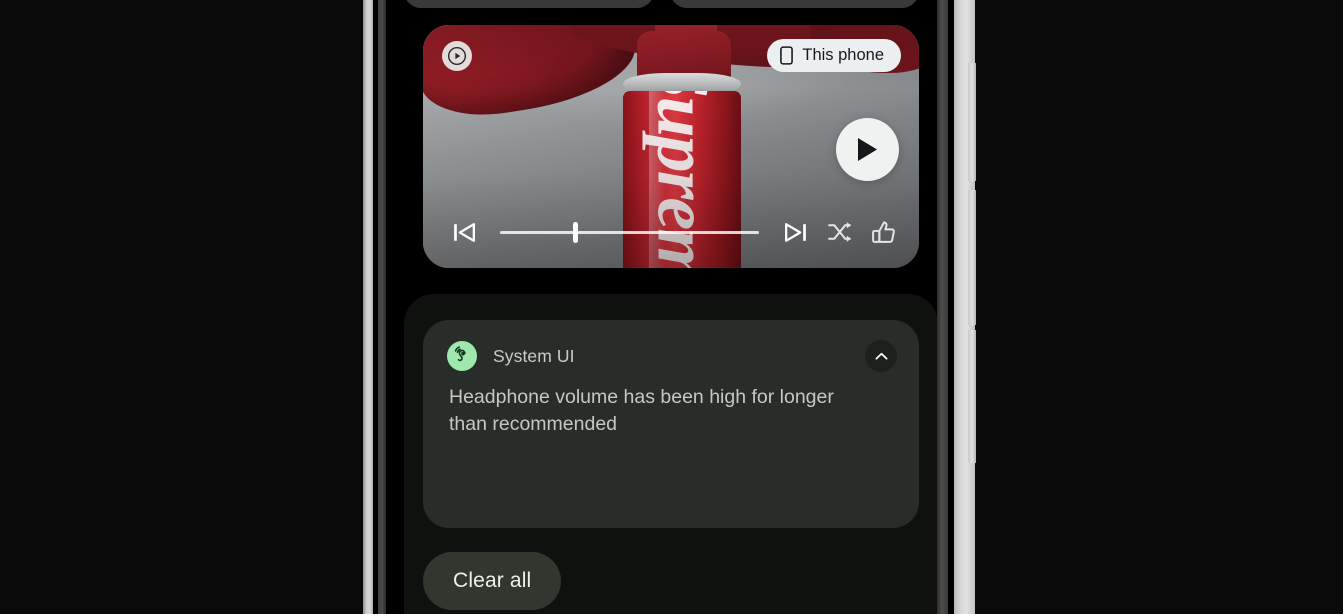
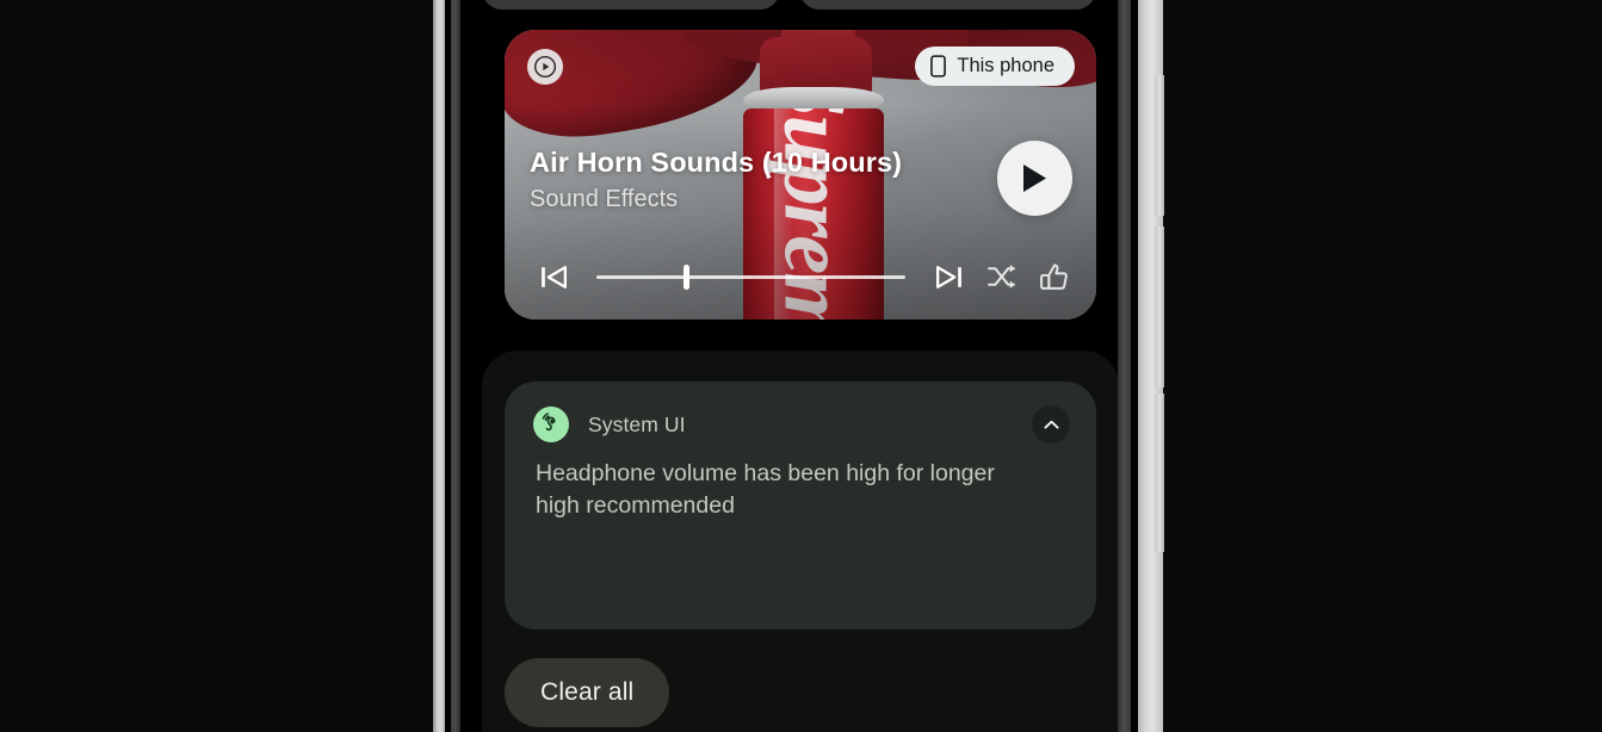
  This phone
+ Air Horn Sounds (10 Hours)
+ Sound Effects
  System UI
- Headphone volume has been high for longer than recommended
+ Headphone volume has been high for longer high recommended
  Clear all
